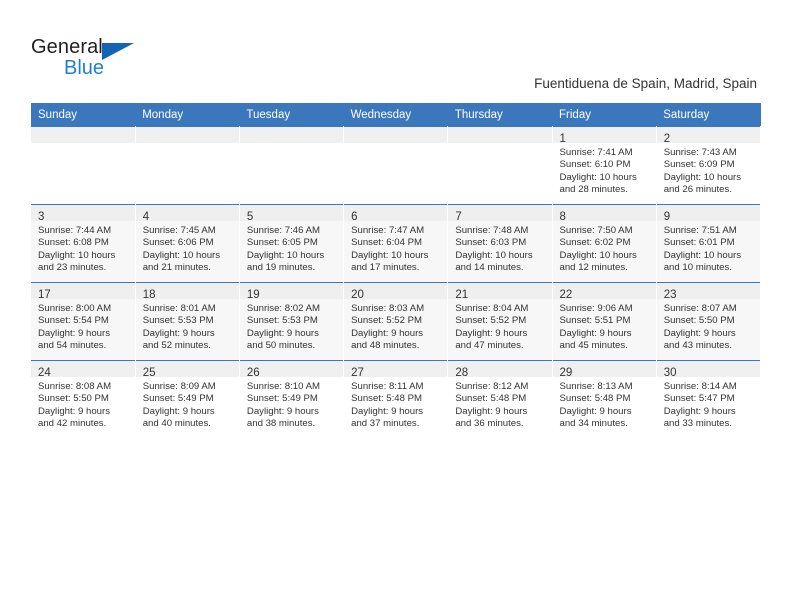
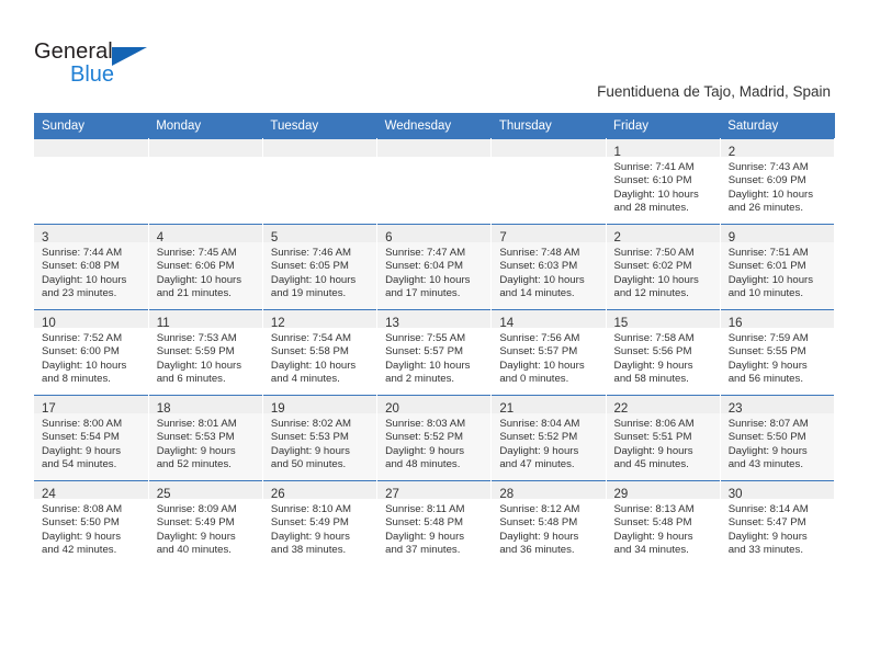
  General
  Blue
- Fuentiduena de Spain, Madrid, Spain
+ Fuentiduena de Tajo, Madrid, Spain
  Sunday	Monday	Tuesday	Wednesday	Thursday	Friday	Saturday
  					1Sunrise: 7:41 AMSunset: 6:10 PMDaylight: 10 hoursand 28 minutes.	2Sunrise: 7:43 AMSunset: 6:09 PMDaylight: 10 hoursand 26 minutes.
- 3Sunrise: 7:44 AMSunset: 6:08 PMDaylight: 10 hoursand 23 minutes.	4Sunrise: 7:45 AMSunset: 6:06 PMDaylight: 10 hoursand 21 minutes.	5Sunrise: 7:46 AMSunset: 6:05 PMDaylight: 10 hoursand 19 minutes.	6Sunrise: 7:47 AMSunset: 6:04 PMDaylight: 10 hoursand 17 minutes.	7Sunrise: 7:48 AMSunset: 6:03 PMDaylight: 10 hoursand 14 minutes.	8Sunrise: 7:50 AMSunset: 6:02 PMDaylight: 10 hoursand 12 minutes.	9Sunrise: 7:51 AMSunset: 6:01 PMDaylight: 10 hoursand 10 minutes.
+ 3Sunrise: 7:44 AMSunset: 6:08 PMDaylight: 10 hoursand 23 minutes.	4Sunrise: 7:45 AMSunset: 6:06 PMDaylight: 10 hoursand 21 minutes.	5Sunrise: 7:46 AMSunset: 6:05 PMDaylight: 10 hoursand 19 minutes.	6Sunrise: 7:47 AMSunset: 6:04 PMDaylight: 10 hoursand 17 minutes.	7Sunrise: 7:48 AMSunset: 6:03 PMDaylight: 10 hoursand 14 minutes.	2Sunrise: 7:50 AMSunset: 6:02 PMDaylight: 10 hoursand 12 minutes.	9Sunrise: 7:51 AMSunset: 6:01 PMDaylight: 10 hoursand 10 minutes.
+ 10Sunrise: 7:52 AMSunset: 6:00 PMDaylight: 10 hoursand 8 minutes.	11Sunrise: 7:53 AMSunset: 5:59 PMDaylight: 10 hoursand 6 minutes.	12Sunrise: 7:54 AMSunset: 5:58 PMDaylight: 10 hoursand 4 minutes.	13Sunrise: 7:55 AMSunset: 5:57 PMDaylight: 10 hoursand 2 minutes.	14Sunrise: 7:56 AMSunset: 5:57 PMDaylight: 10 hoursand 0 minutes.	15Sunrise: 7:58 AMSunset: 5:56 PMDaylight: 9 hoursand 58 minutes.	16Sunrise: 7:59 AMSunset: 5:55 PMDaylight: 9 hoursand 56 minutes.
- 17Sunrise: 8:00 AMSunset: 5:54 PMDaylight: 9 hoursand 54 minutes.	18Sunrise: 8:01 AMSunset: 5:53 PMDaylight: 9 hoursand 52 minutes.	19Sunrise: 8:02 AMSunset: 5:53 PMDaylight: 9 hoursand 50 minutes.	20Sunrise: 8:03 AMSunset: 5:52 PMDaylight: 9 hoursand 48 minutes.	21Sunrise: 8:04 AMSunset: 5:52 PMDaylight: 9 hoursand 47 minutes.	22Sunrise: 9:06 AMSunset: 5:51 PMDaylight: 9 hoursand 45 minutes.	23Sunrise: 8:07 AMSunset: 5:50 PMDaylight: 9 hoursand 43 minutes.
+ 17Sunrise: 8:00 AMSunset: 5:54 PMDaylight: 9 hoursand 54 minutes.	18Sunrise: 8:01 AMSunset: 5:53 PMDaylight: 9 hoursand 52 minutes.	19Sunrise: 8:02 AMSunset: 5:53 PMDaylight: 9 hoursand 50 minutes.	20Sunrise: 8:03 AMSunset: 5:52 PMDaylight: 9 hoursand 48 minutes.	21Sunrise: 8:04 AMSunset: 5:52 PMDaylight: 9 hoursand 47 minutes.	22Sunrise: 8:06 AMSunset: 5:51 PMDaylight: 9 hoursand 45 minutes.	23Sunrise: 8:07 AMSunset: 5:50 PMDaylight: 9 hoursand 43 minutes.
  24Sunrise: 8:08 AMSunset: 5:50 PMDaylight: 9 hoursand 42 minutes.	25Sunrise: 8:09 AMSunset: 5:49 PMDaylight: 9 hoursand 40 minutes.	26Sunrise: 8:10 AMSunset: 5:49 PMDaylight: 9 hoursand 38 minutes.	27Sunrise: 8:11 AMSunset: 5:48 PMDaylight: 9 hoursand 37 minutes.	28Sunrise: 8:12 AMSunset: 5:48 PMDaylight: 9 hoursand 36 minutes.	29Sunrise: 8:13 AMSunset: 5:48 PMDaylight: 9 hoursand 34 minutes.	30Sunrise: 8:14 AMSunset: 5:47 PMDaylight: 9 hoursand 33 minutes.
